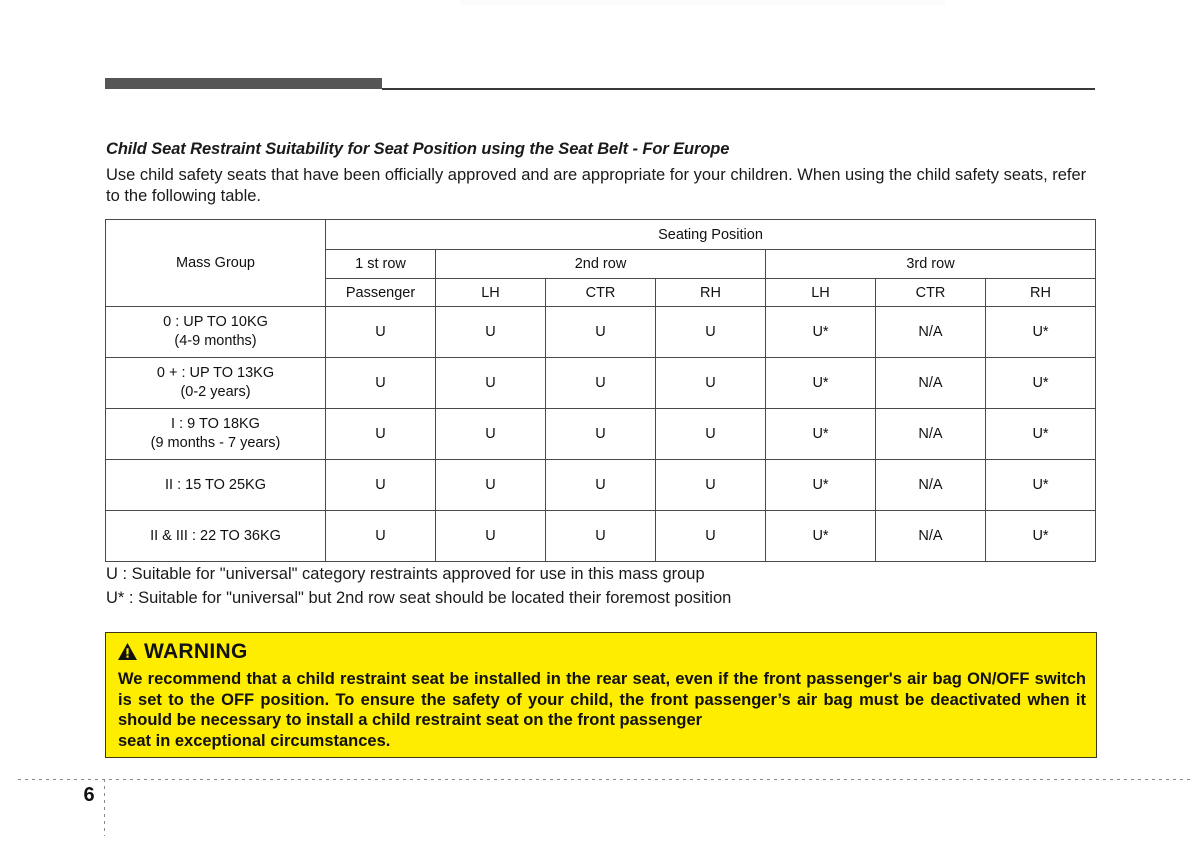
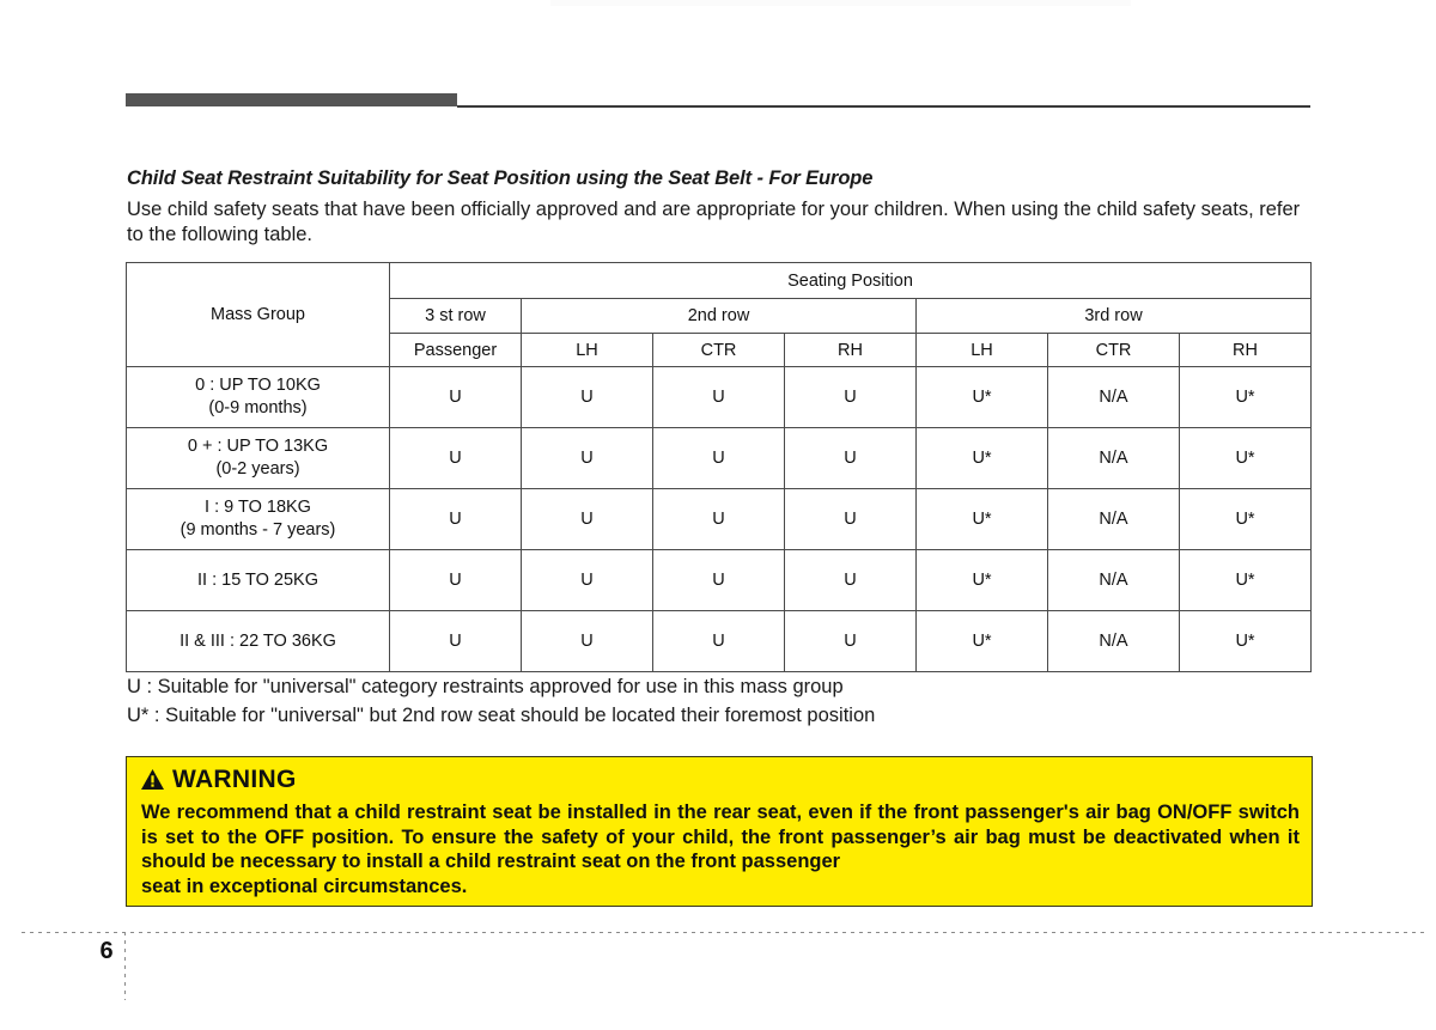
  Child Seat Restraint Suitability for Seat Position using the Seat Belt - For Europe
  Use child safety seats that have been officially approved and are appropriate for your children. When using the child safety seats, refer to the following table.
  Mass Group	Seating Position
- 1 st row	2nd row	3rd row
+ 3 st row	2nd row	3rd row
  Passenger	LH	CTR	RH	LH	CTR	RH
- 0 : UP TO 10KG (4-9 months)	U	U	U	U	U*	N/A	U*
+ 0 : UP TO 10KG (0-9 months)	U	U	U	U	U*	N/A	U*
  0 + : UP TO 13KG (0-2 years)	U	U	U	U	U*	N/A	U*
  I : 9 TO 18KG (9 months - 7 years)	U	U	U	U	U*	N/A	U*
  II : 15 TO 25KG	U	U	U	U	U*	N/A	U*
  II & III : 22 TO 36KG	U	U	U	U	U*	N/A	U*
  U : Suitable for "universal" category restraints approved for use in this mass group
  U* : Suitable for "universal" but 2nd row seat should be located their foremost position
  WARNING
  We recommend that a child restraint seat be installed in the rear seat, even if the front passenger's air bag ON/OFF switch is set to the OFF position. To ensure the safety of your child, the front passenger’s air bag must be deactivated when it should be necessary to install a child restraint seat on the front passenger
  seat in exceptional circumstances.
  6
